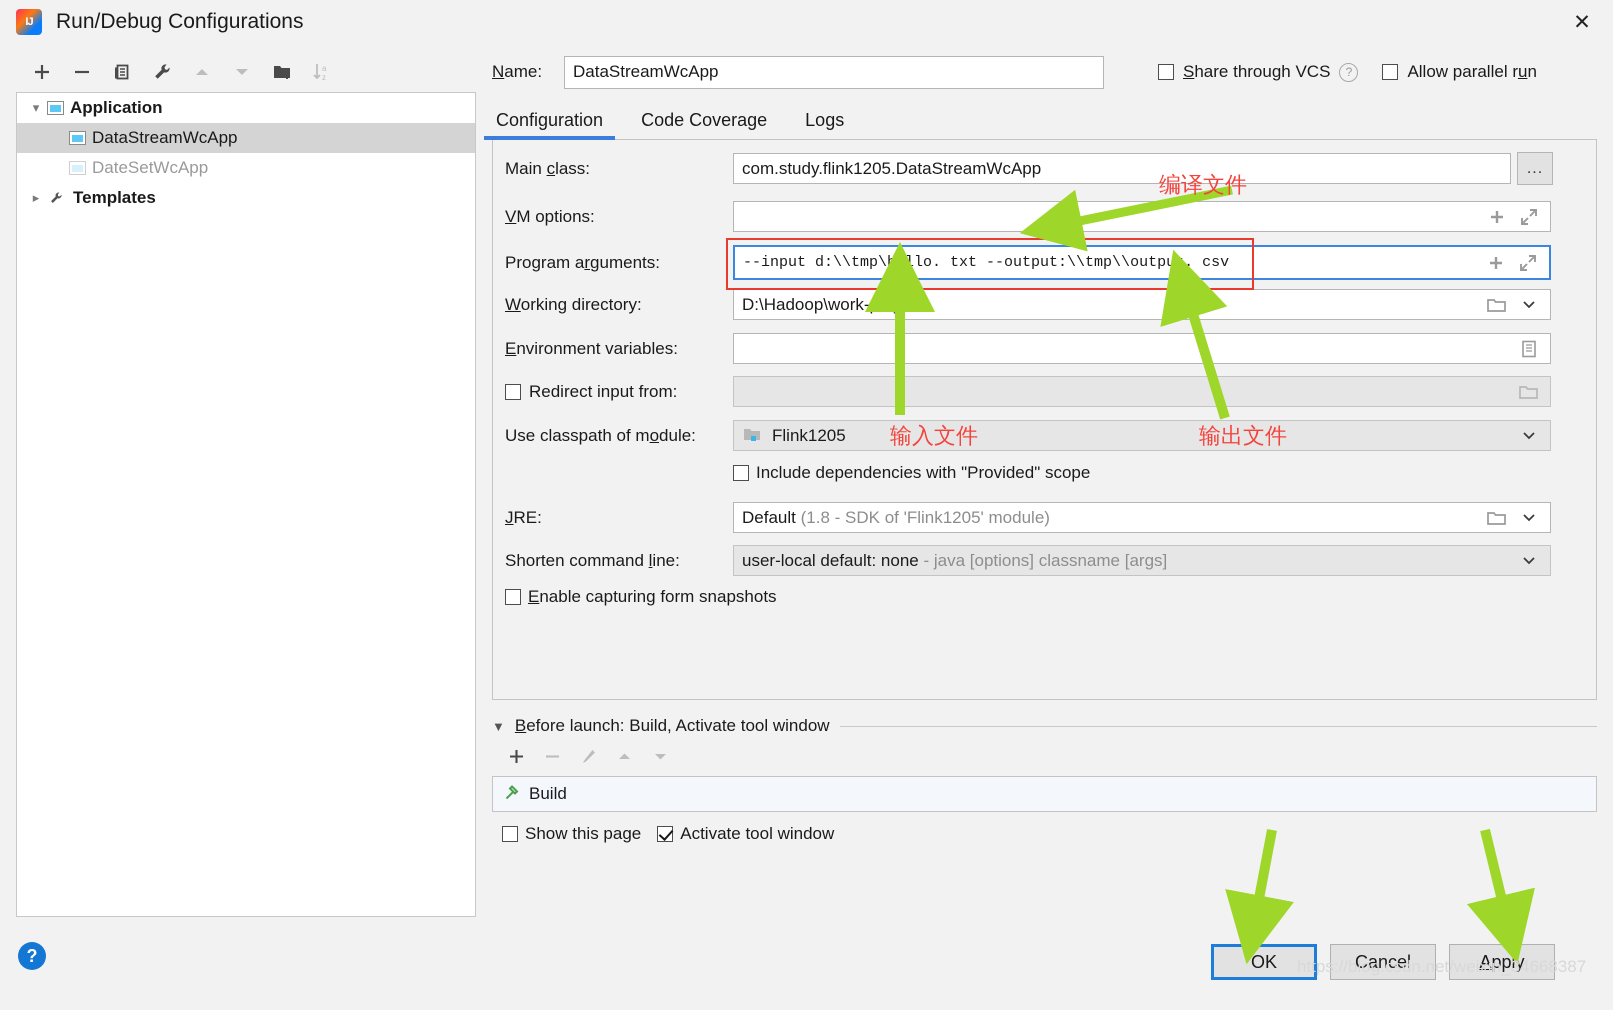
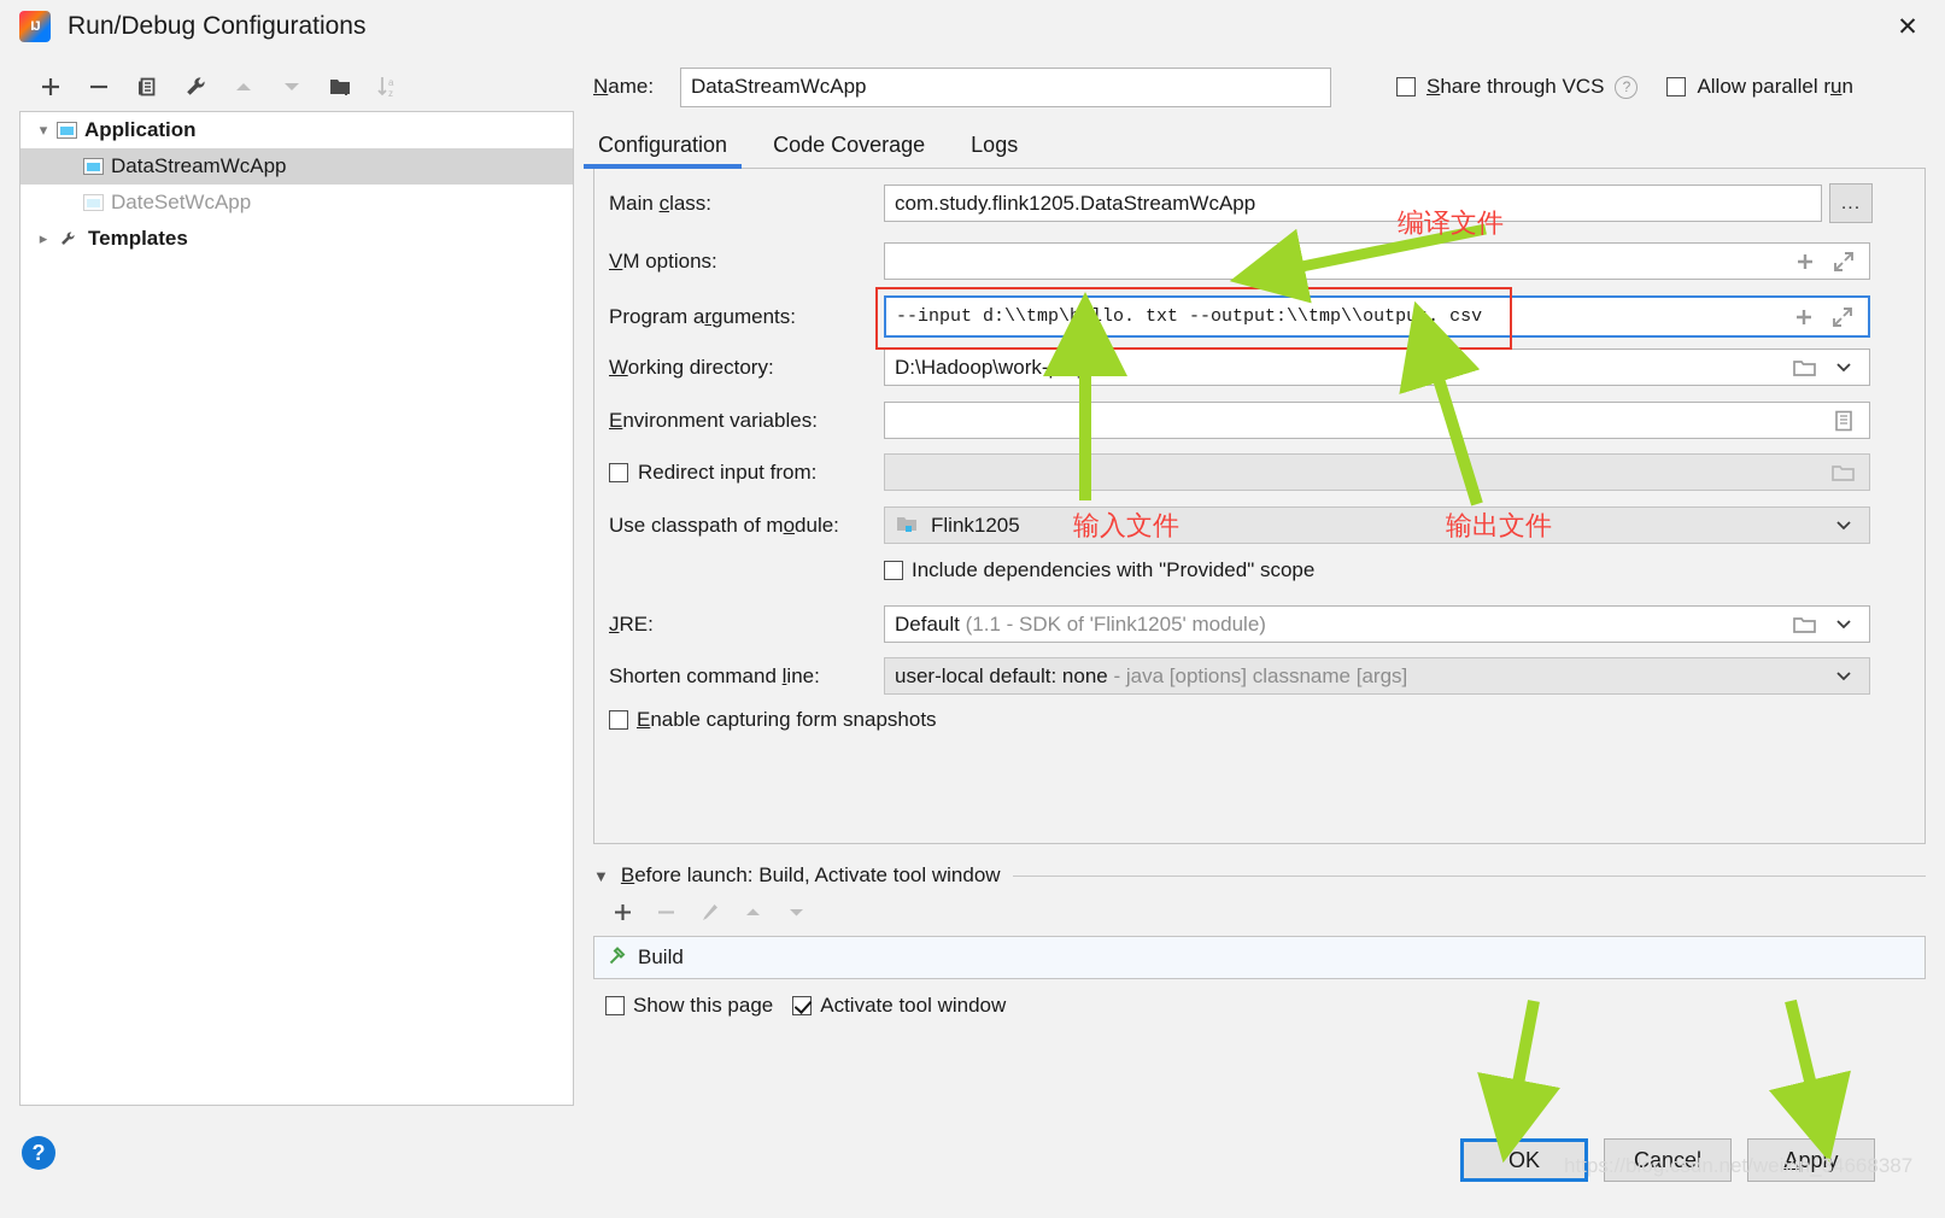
  Run/Debug Configurations
  ✕
  a
  z
  ▾
  Application
  DataStreamWcApp
  DateSetWcApp
  ▸
  Templates
  Name:
  DataStreamWcApp
  Share through VCS
  ?
  Allow parallel run
  Configuration
  Code Coverage
  Logs
  Main class:
  com.study.flink1205.DataStreamWcApp
  ...
  VM options:
  Program arguments:
  --input d:\\tmp\hello. txt --output:\\tmp\\output. csv
  Working directory:
  D:\Hadoop\work-proct
  Environment variables:
  Redirect input from:
  Use classpath of module:
  Flink1205
  Include dependencies with "Provided" scope
  JRE:
- Default (1.8 - SDK of 'Flink1205' module)
+ Default (1.1 - SDK of 'Flink1205' module)
  Shorten command line:
  user-local default: none - java [options] classname [args]
  Enable capturing form snapshots
  ▼
  Before launch: Build, Activate tool window
  Build
  Show this page
  Activate tool window
  ?
  OK
  Cancel
  A
  pply
  编译文件
  输入文件
  输出文件
  https://blog.csdn.net/weixin_34668387
